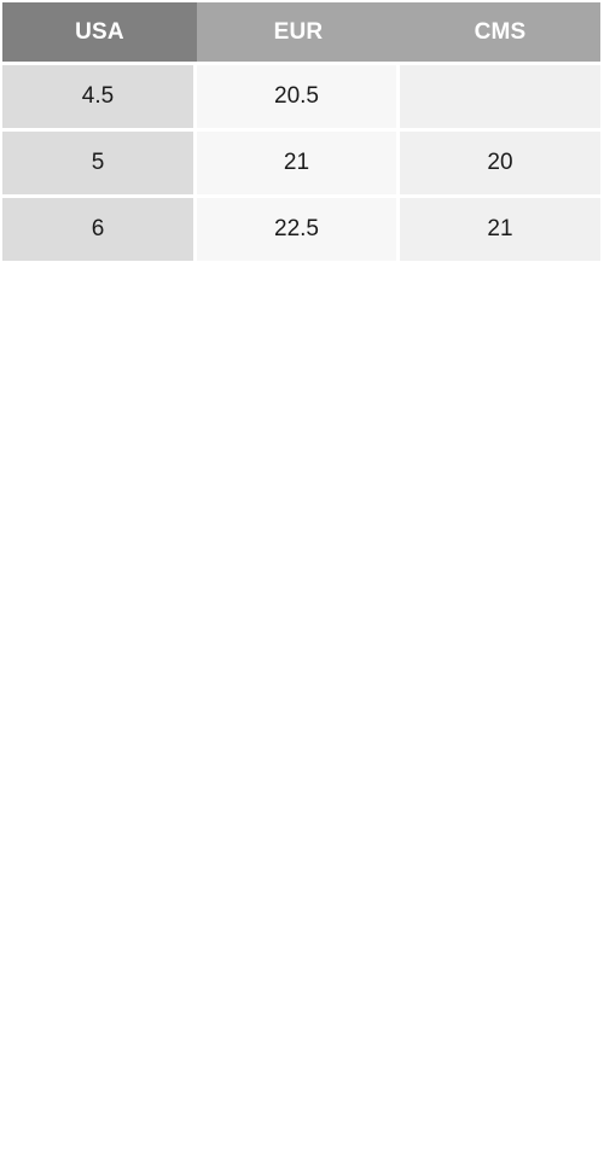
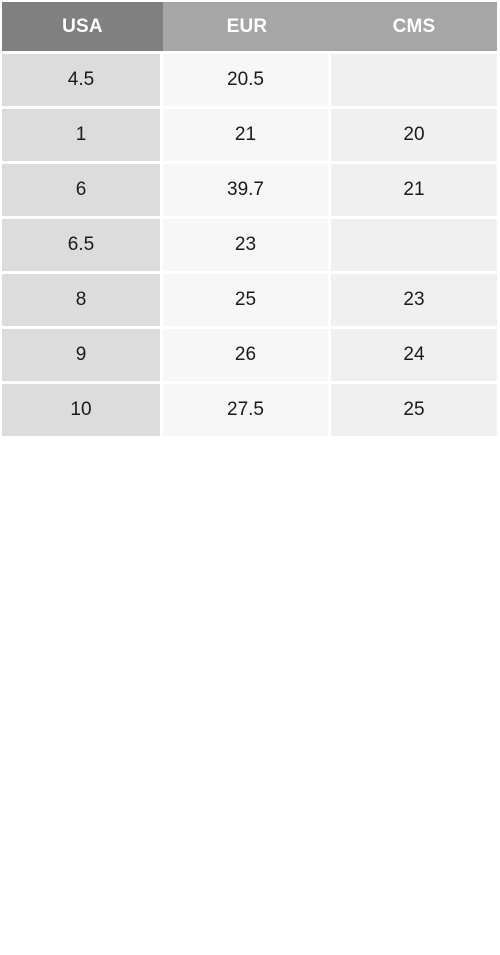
  USA	EUR	CMS
  4.5	20.5
- 5	21	20
+ 1	21	20
- 6	22.5	21
+ 6	39.7	21
+ 6.5	23
+ 8	25	23
+ 9	26	24
+ 10	27.5	25
